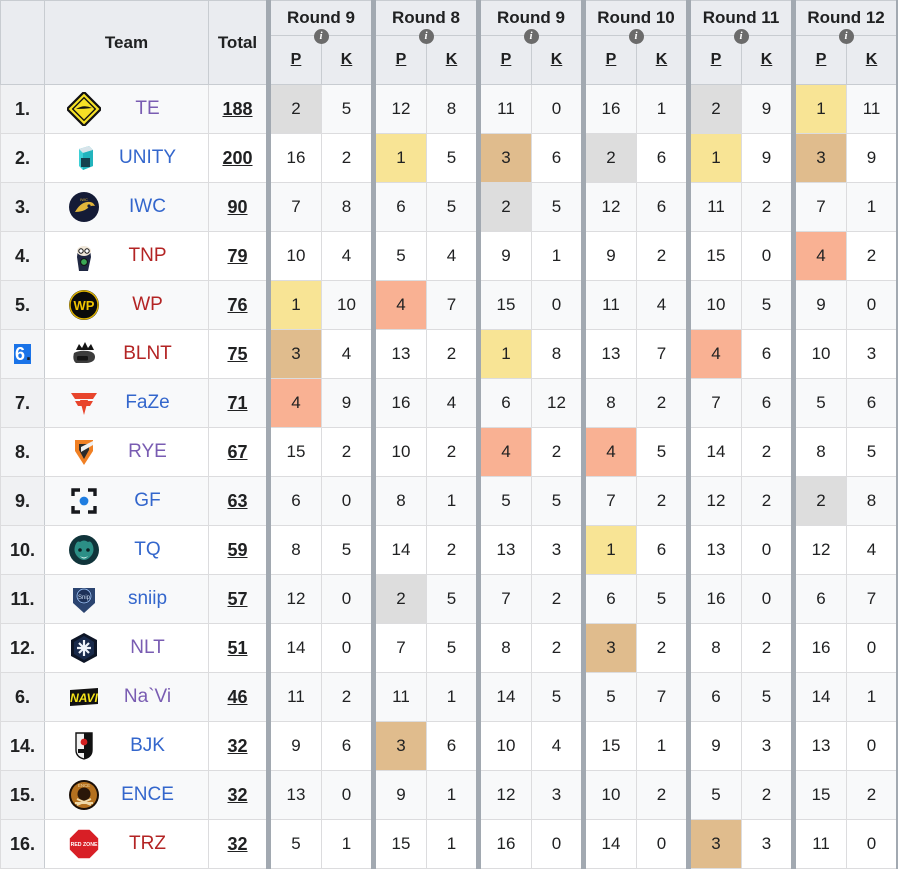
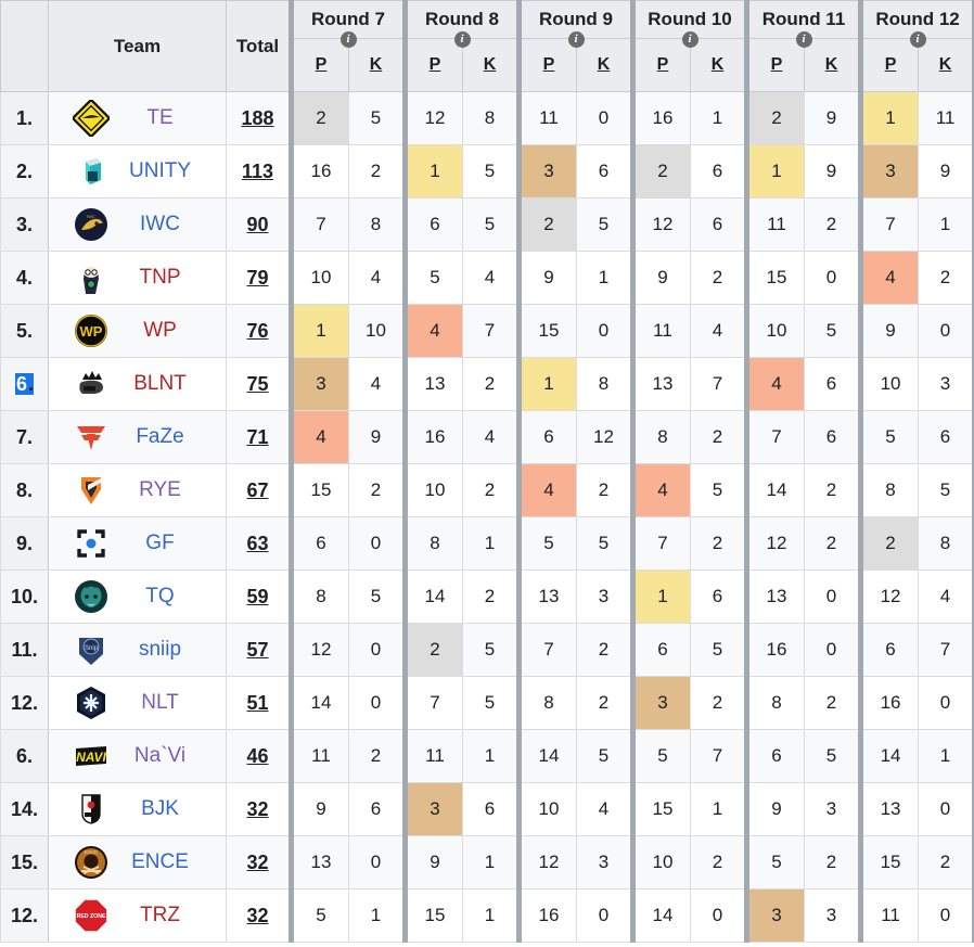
- 	Team	Total	Round 9i	Round 8i	Round 9i	Round 10i	Round 11i	Round 12i
+ 	Team	Total	Round 7i	Round 8i	Round 9i	Round 10i	Round 11i	Round 12i
  P	K	P	K	P	K	P	K	P	K	P	K
  1.	TE	188	2	5	12	8	11	0	16	1	2	9	1	11
- 2.	UNITY	200	16	2	1	5	3	6	2	6	1	9	3	9
+ 2.	UNITY	113	16	2	1	5	3	6	2	6	1	9	3	9
  3.	IWC	90	7	8	6	5	2	5	12	6	11	2	7	1
  4.	TNP	79	10	4	5	4	9	1	9	2	15	0	4	2
  5.	WP WP	76	1	10	4	7	15	0	11	4	10	5	9	0
  6.	BLNT	75	3	4	13	2	1	8	13	7	4	6	10	3
  7.	FaZe	71	4	9	16	4	6	12	8	2	7	6	5	6
  8.	RYE	67	15	2	10	2	4	2	4	5	14	2	8	5
  9.	GF	63	6	0	8	1	5	5	7	2	12	2	2	8
  10.	TQ	59	8	5	14	2	13	3	1	6	13	0	12	4
  11.	sniip	57	12	0	2	5	7	2	6	5	16	0	6	7
  12.	NLT	51	14	0	7	5	8	2	3	2	8	2	16	0
  6.	NAVI Na`Vi	46	11	2	11	1	14	5	5	7	6	5	14	1
  14.	BJK	32	9	6	3	6	10	4	15	1	9	3	13	0
  15.	ENCE	32	13	0	9	1	12	3	10	2	5	2	15	2
- 16.	TRZ	32	5	1	15	1	16	0	14	0	3	3	11	0
+ 12.	TRZ	32	5	1	15	1	16	0	14	0	3	3	11	0
